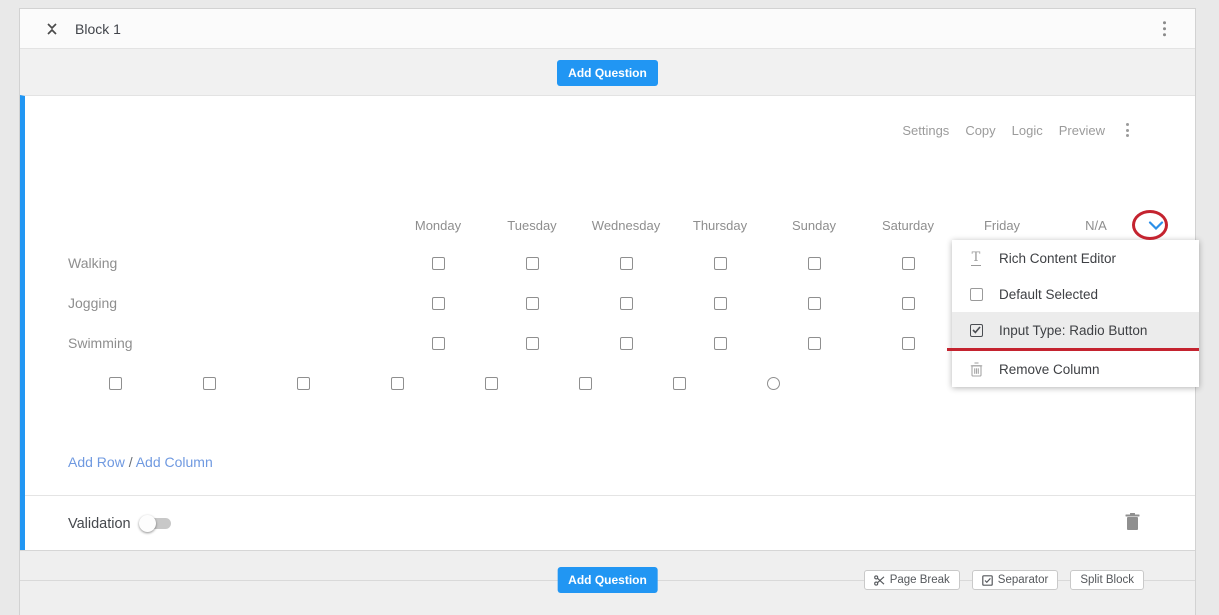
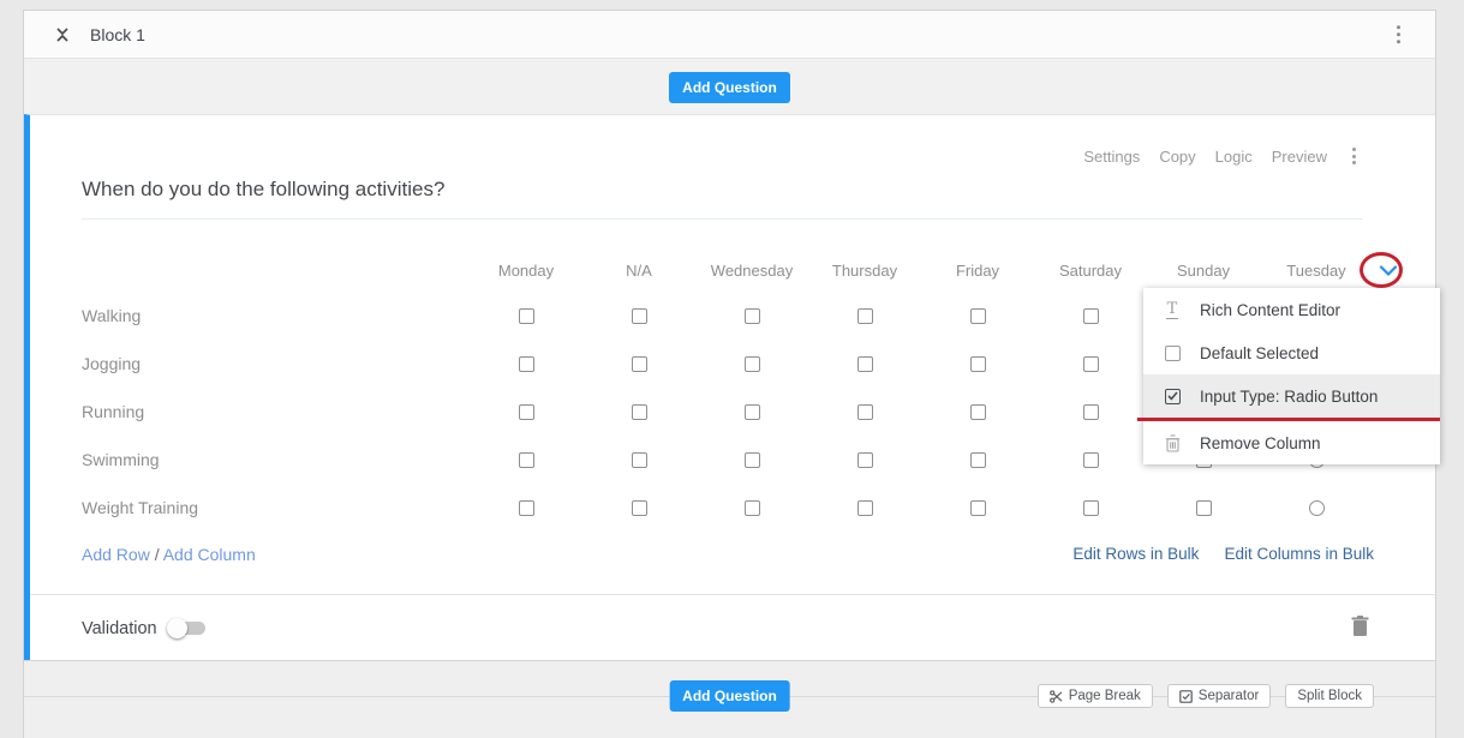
  Block 1
  Add Question
  Settings
  Copy
  Logic
  Preview
+ When do you do the following activities?
  Monday
- Tuesday
+ N/A
  Wednesday
  Thursday
- Sunday
+ Friday
  Saturday
- Friday
+ Sunday
- N/A
+ Tuesday
  Walking
  Jogging
+ Running
  Swimming
+ Weight Training
  Add Row / Add Column
+ Edit Rows in Bulk
+ Edit Columns in Bulk
  Validation
  Add Question
  Page Break
  Separator
  Split Block
  T
  Rich Content Editor
  Default Selected
  Input Type: Radio Button
  Remove Column
